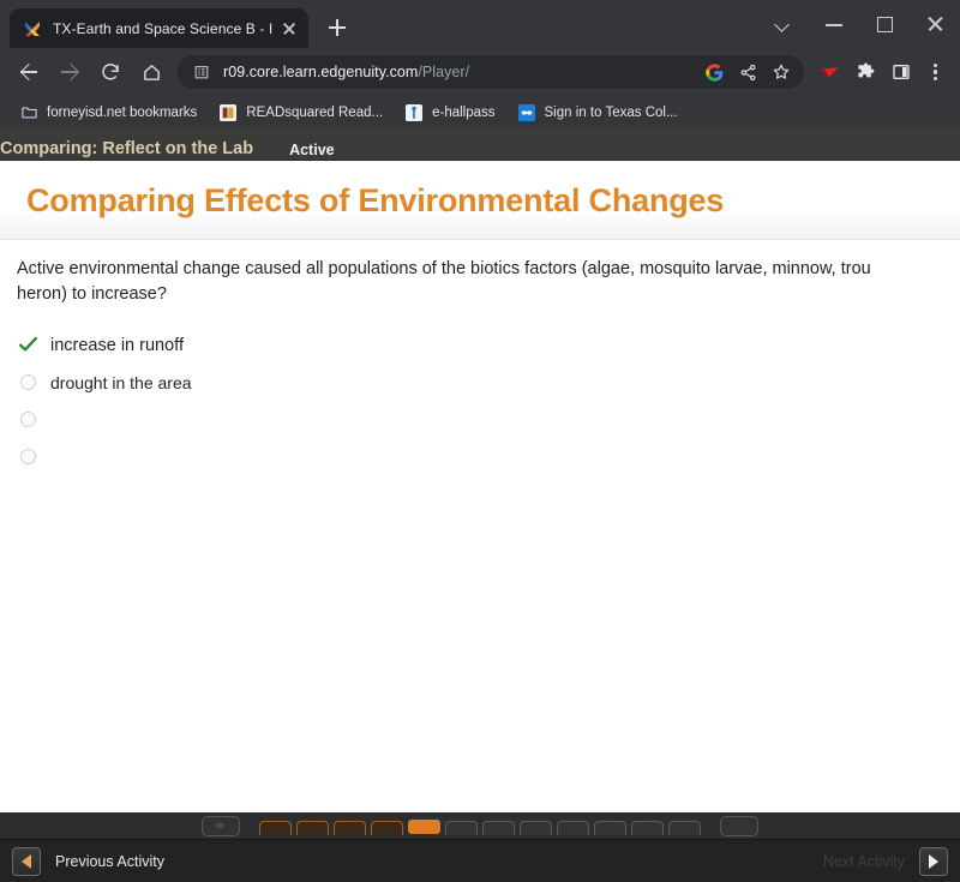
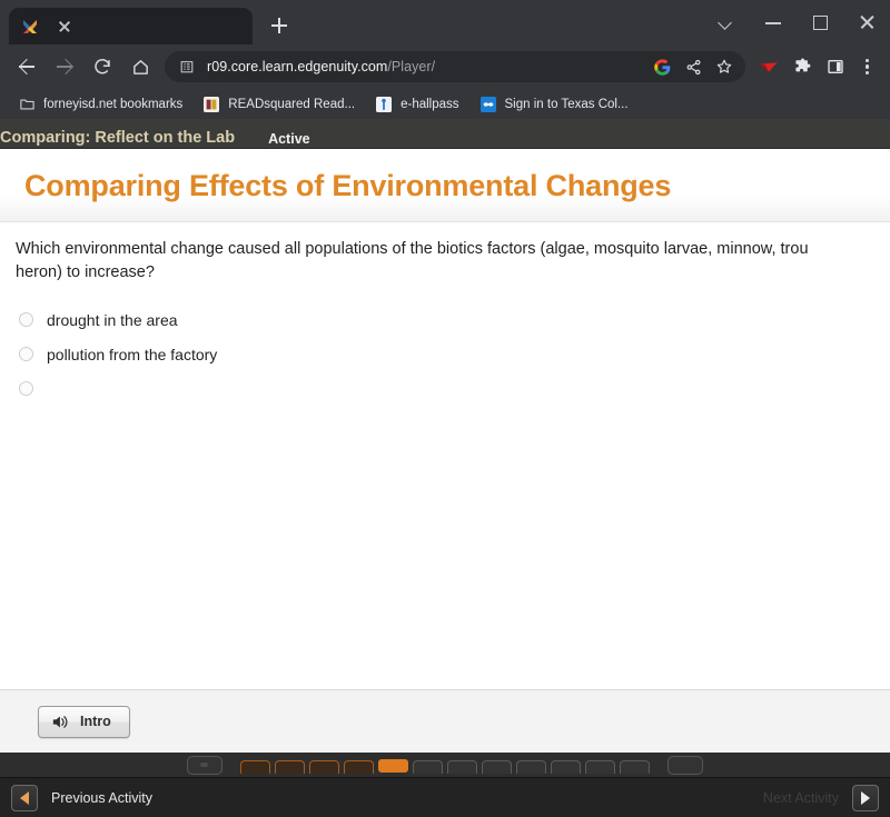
- TX-Earth and Space Science B - I
  r09.core.learn.edgenuity.com/Player/
  forneyisd.net bookmarks
  READsquared Read...
  e-hallpass
  Sign in to Texas Col...
  Comparing: Reflect on the Lab
  Active
  Comparing Effects of Environmental Changes
- Active environmental change caused all populations of the biotics factors (algae, mosquito larvae, minnow, trou
+ Which environmental change caused all populations of the biotics factors (algae, mosquito larvae, minnow, trou
  heron) to increase?
- increase in runoff
  drought in the area
+ pollution from the factory
+ Intro
  Previous Activity
  Next Activity
